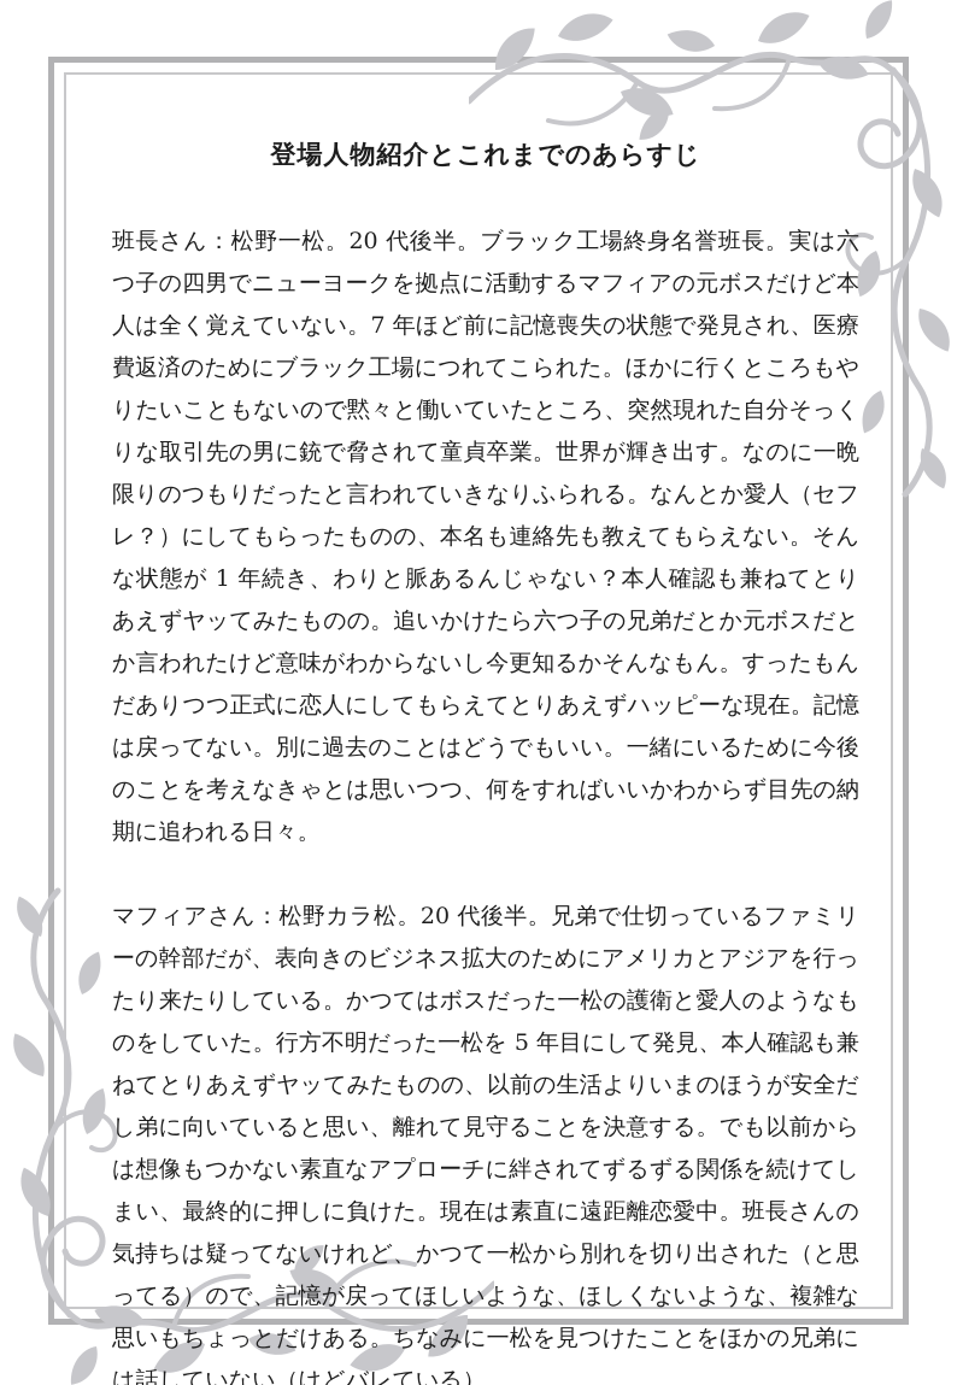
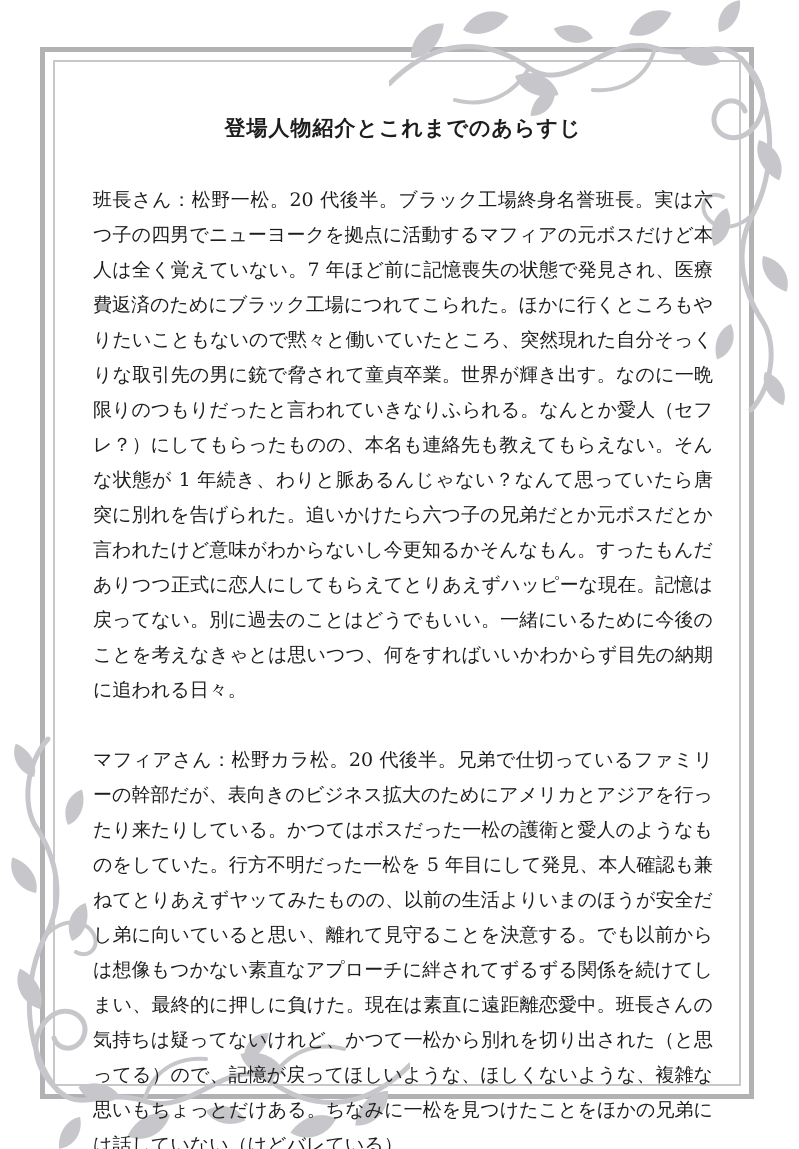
  登場人物紹介とこれまでのあらすじ
- 班長さん：松野一松。20 代後半。ブラック工場終身名誉班長。実は六つ子の四男でニューヨークを拠点に活動するマフィアの元ボスだけど本人は全く覚えていない。7 年ほど前に記憶喪失の状態で発見され、医療費返済のためにブラック工場につれてこられた。ほかに行くところもやりたいこともないので黙々と働いていたところ、突然現れた自分そっくりな取引先の男に銃で脅されて童貞卒業。世界が輝き出す。なのに一晩限りのつもりだったと言われていきなりふられる。なんとか愛人（セフレ？）にしてもらったものの、本名も連絡先も教えてもらえない。そんな状態が 1 年続き、わりと脈あるんじゃない？本人確認も兼ねてとりあえずヤッてみたものの。追いかけたら六つ子の兄弟だとか元ボスだとか言われたけど意味がわからないし今更知るかそんなもん。すったもんだありつつ正式に恋人にしてもらえてとりあえずハッピーな現在。記憶は戻ってない。別に過去のことはどうでもいい。一緒にいるために今後のことを考えなきゃとは思いつつ、何をすればいいかわからず目先の納期に追われる日々。
+ 班長さん：松野一松。20 代後半。ブラック工場終身名誉班長。実は六つ子の四男でニューヨークを拠点に活動するマフィアの元ボスだけど本人は全く覚えていない。7 年ほど前に記憶喪失の状態で発見され、医療費返済のためにブラック工場につれてこられた。ほかに行くところもやりたいこともないので黙々と働いていたところ、突然現れた自分そっくりな取引先の男に銃で脅されて童貞卒業。世界が輝き出す。なのに一晩限りのつもりだったと言われていきなりふられる。なんとか愛人（セフレ？）にしてもらったものの、本名も連絡先も教えてもらえない。そんな状態が 1 年続き、わりと脈あるんじゃない？なんて思っていたら唐突に別れを告げられた。追いかけたら六つ子の兄弟だとか元ボスだとか言われたけど意味がわからないし今更知るかそんなもん。すったもんだありつつ正式に恋人にしてもらえてとりあえずハッピーな現在。記憶は戻ってない。別に過去のことはどうでもいい。一緒にいるために今後のことを考えなきゃとは思いつつ、何をすればいいかわからず目先の納期に追われる日々。
  マフィアさん：松野カラ松。20 代後半。兄弟で仕切っているファミリーの幹部だが、表向きのビジネス拡大のためにアメリカとアジアを行ったり来たりしている。かつてはボスだった一松の護衛と愛人のようなものをしていた。行方不明だった一松を 5 年目にして発見、本人確認も兼ねてとりあえずヤッてみたものの、以前の生活よりいまのほうが安全だし弟に向いていると思い、離れて見守ることを決意する。でも以前からは想像もつかない素直なアプローチに絆されてずるずる関係を続けてしまい、最終的に押しに負けた。現在は素直に遠距離恋愛中。班長さんの気持ちは疑ってないけれど、かつて一松から別れを切り出された（と思ってる）ので、記憶が戻ってほしいような、ほしくないような、複雑な思いもちょっとだけある。ちなみに一松を見つけたことをほかの兄弟には話していない（けどバレている）。
